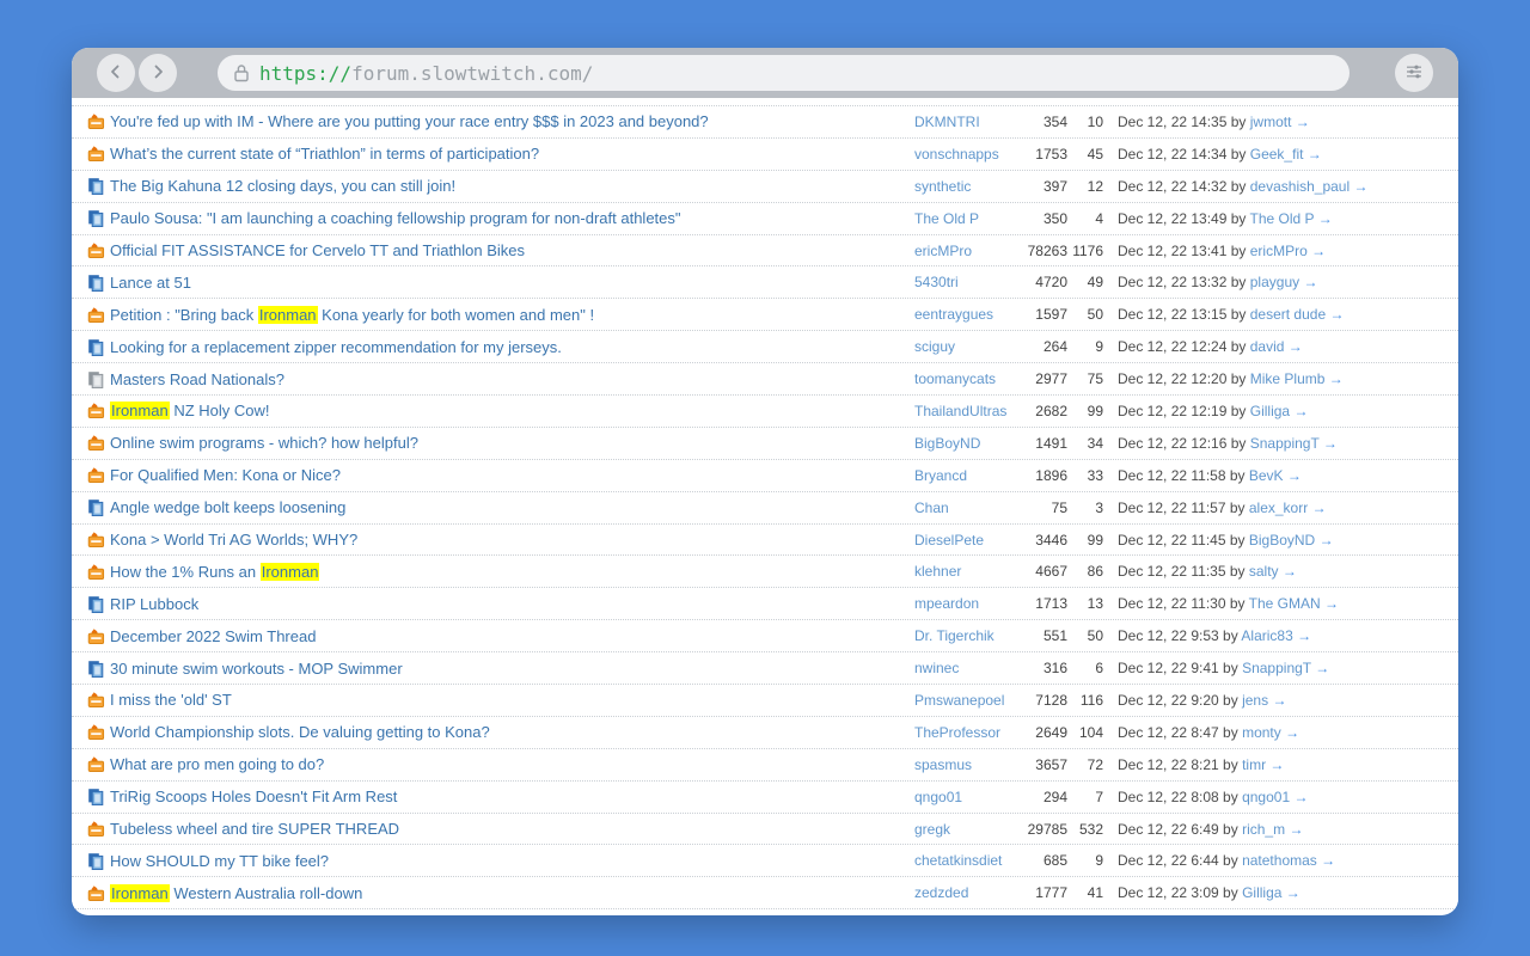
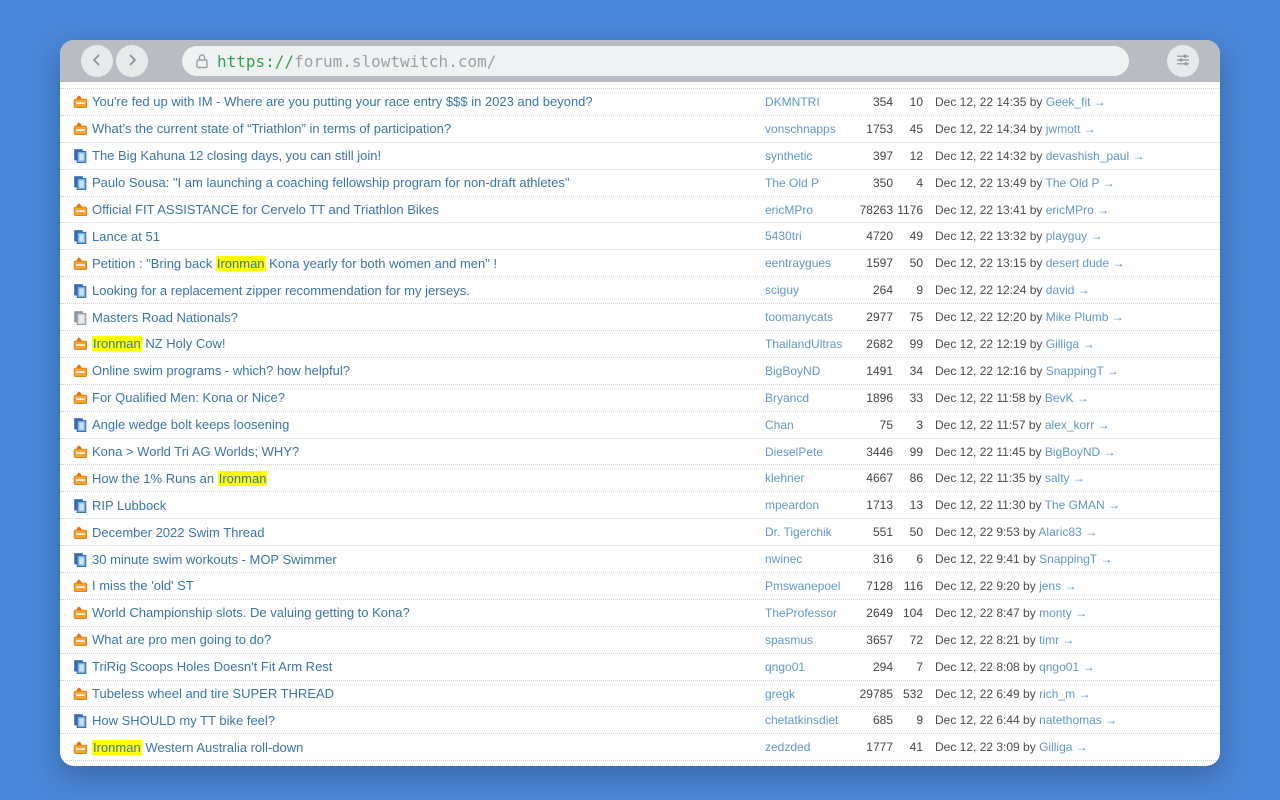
  https://forum.slowtwitch.com/
  You're fed up with IM - Where are you putting your race entry $$$ in 2023 and beyond?
  DKMNTRI
  354
  10
- Dec 12, 22 14:35 by jwmott →
+ Dec 12, 22 14:35 by Geek_fit →
  What’s the current state of “Triathlon” in terms of participation?
  vonschnapps
  1753
  45
- Dec 12, 22 14:34 by Geek_fit →
+ Dec 12, 22 14:34 by jwmott →
  The Big Kahuna 12 closing days, you can still join!
  synthetic
  397
  12
  Dec 12, 22 14:32 by devashish_paul →
  Paulo Sousa: "I am launching a coaching fellowship program for non-draft athletes"
  The Old P
  350
  4
  Dec 12, 22 13:49 by The Old P →
  Official FIT ASSISTANCE for Cervelo TT and Triathlon Bikes
  ericMPro
  78263
  1176
  Dec 12, 22 13:41 by ericMPro →
  Lance at 51
  5430tri
  4720
  49
  Dec 12, 22 13:32 by playguy →
  Petition : "Bring back Ironman Kona yearly for both women and men" !
  eentraygues
  1597
  50
  Dec 12, 22 13:15 by desert dude →
  Looking for a replacement zipper recommendation for my jerseys.
  sciguy
  264
  9
  Dec 12, 22 12:24 by david →
  Masters Road Nationals?
  toomanycats
  2977
  75
  Dec 12, 22 12:20 by Mike Plumb →
  Ironman NZ Holy Cow!
  ThailandUltras
  2682
  99
  Dec 12, 22 12:19 by Gilliga →
  Online swim programs - which? how helpful?
  BigBoyND
  1491
  34
  Dec 12, 22 12:16 by SnappingT →
  For Qualified Men: Kona or Nice?
  Bryancd
  1896
  33
  Dec 12, 22 11:58 by BevK →
  Angle wedge bolt keeps loosening
  Chan
  75
  3
  Dec 12, 22 11:57 by alex_korr →
  Kona > World Tri AG Worlds; WHY?
  DieselPete
  3446
  99
  Dec 12, 22 11:45 by BigBoyND →
  How the 1% Runs an Ironman
  klehner
  4667
  86
  Dec 12, 22 11:35 by salty →
  RIP Lubbock
  mpeardon
  1713
  13
  Dec 12, 22 11:30 by The GMAN →
  December 2022 Swim Thread
  Dr. Tigerchik
  551
  50
  Dec 12, 22 9:53 by Alaric83 →
  30 minute swim workouts - MOP Swimmer
  nwinec
  316
  6
  Dec 12, 22 9:41 by SnappingT →
  I miss the 'old' ST
  Pmswanepoel
  7128
  116
  Dec 12, 22 9:20 by jens →
  World Championship slots. De valuing getting to Kona?
  TheProfessor
  2649
  104
  Dec 12, 22 8:47 by monty →
  What are pro men going to do?
  spasmus
  3657
  72
  Dec 12, 22 8:21 by timr →
  TriRig Scoops Holes Doesn't Fit Arm Rest
  qngo01
  294
  7
  Dec 12, 22 8:08 by qngo01 →
  Tubeless wheel and tire SUPER THREAD
  gregk
  29785
  532
  Dec 12, 22 6:49 by rich_m →
  How SHOULD my TT bike feel?
  chetatkinsdiet
  685
  9
  Dec 12, 22 6:44 by natethomas →
  Ironman Western Australia roll-down
  zedzded
  1777
  41
  Dec 12, 22 3:09 by Gilliga →
